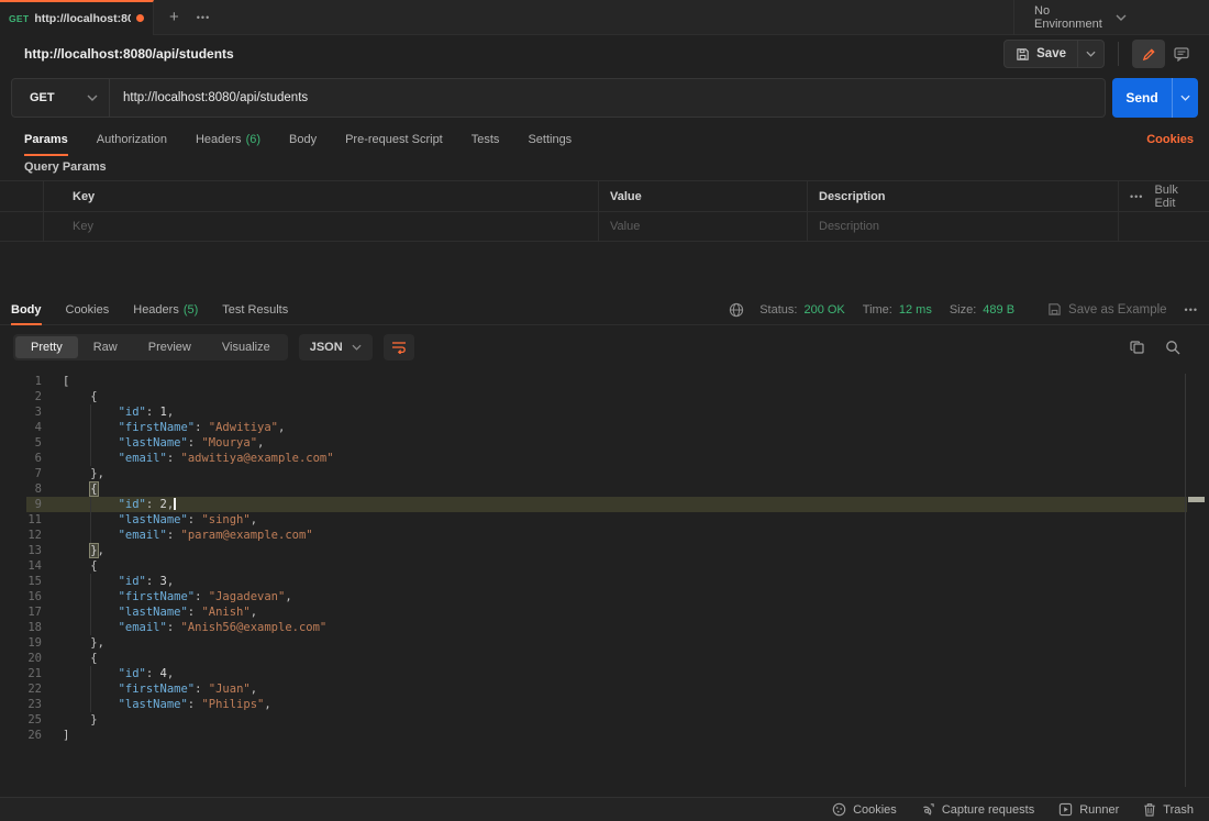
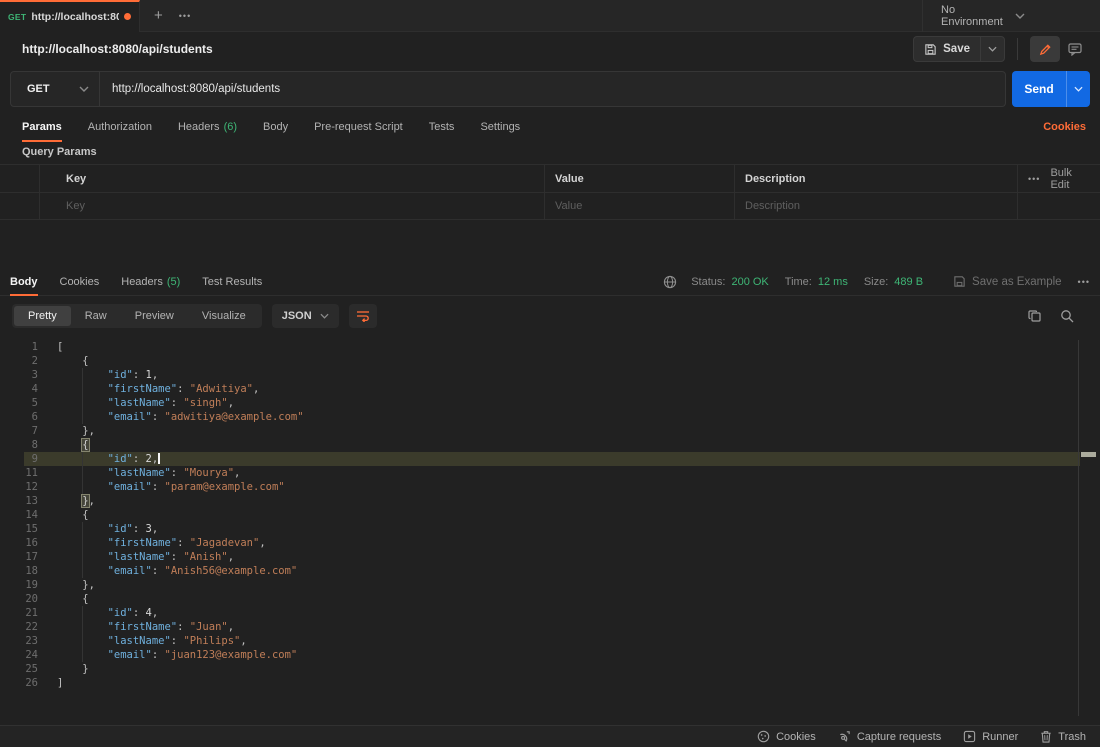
  GET
  http://localhost:80
  +
  •••
  No Environment
  http://localhost:8080/api/students
  Save
  GET
  http://localhost:8080/api/students
  Send
  Params
  Authorization
  Headers
  (6)
  Body
  Pre-request Script
  Tests
  Settings
  Cookies
  Query Params
  Key
  Value
  Description
  •••
  Bulk Edit
  Key
  Value
  Description
  Body
  Cookies
  Headers
  (5)
  Test Results
  Status:
  200 OK
  Time:
  12 ms
  Size:
  489 B
  Save as Example
  •••
  Pretty
  Raw
  Preview
  Visualize
  JSON
  1
  [
  2
  {
  3
  "id": 1,
  4
  "firstName": "Adwitiya",
  5
- "lastName": "Mourya",
+ "lastName": "singh",
  6
  "email": "adwitiya@example.com"
  7
  },
  8
  {
  9
  "id": 2,
  11
- "lastName": "singh",
+ "lastName": "Mourya",
  12
  "email": "param@example.com"
  13
  },
  14
  {
  15
  "id": 3,
  16
  "firstName": "Jagadevan",
  17
  "lastName": "Anish",
  18
  "email": "Anish56@example.com"
  19
  },
  20
  {
  21
  "id": 4,
  22
  "firstName": "Juan",
  23
  "lastName": "Philips",
+ 24
+ "email": "juan123@example.com"
  25
  }
  26
  ]
  Cookies
  Capture requests
  Runner
  Trash
